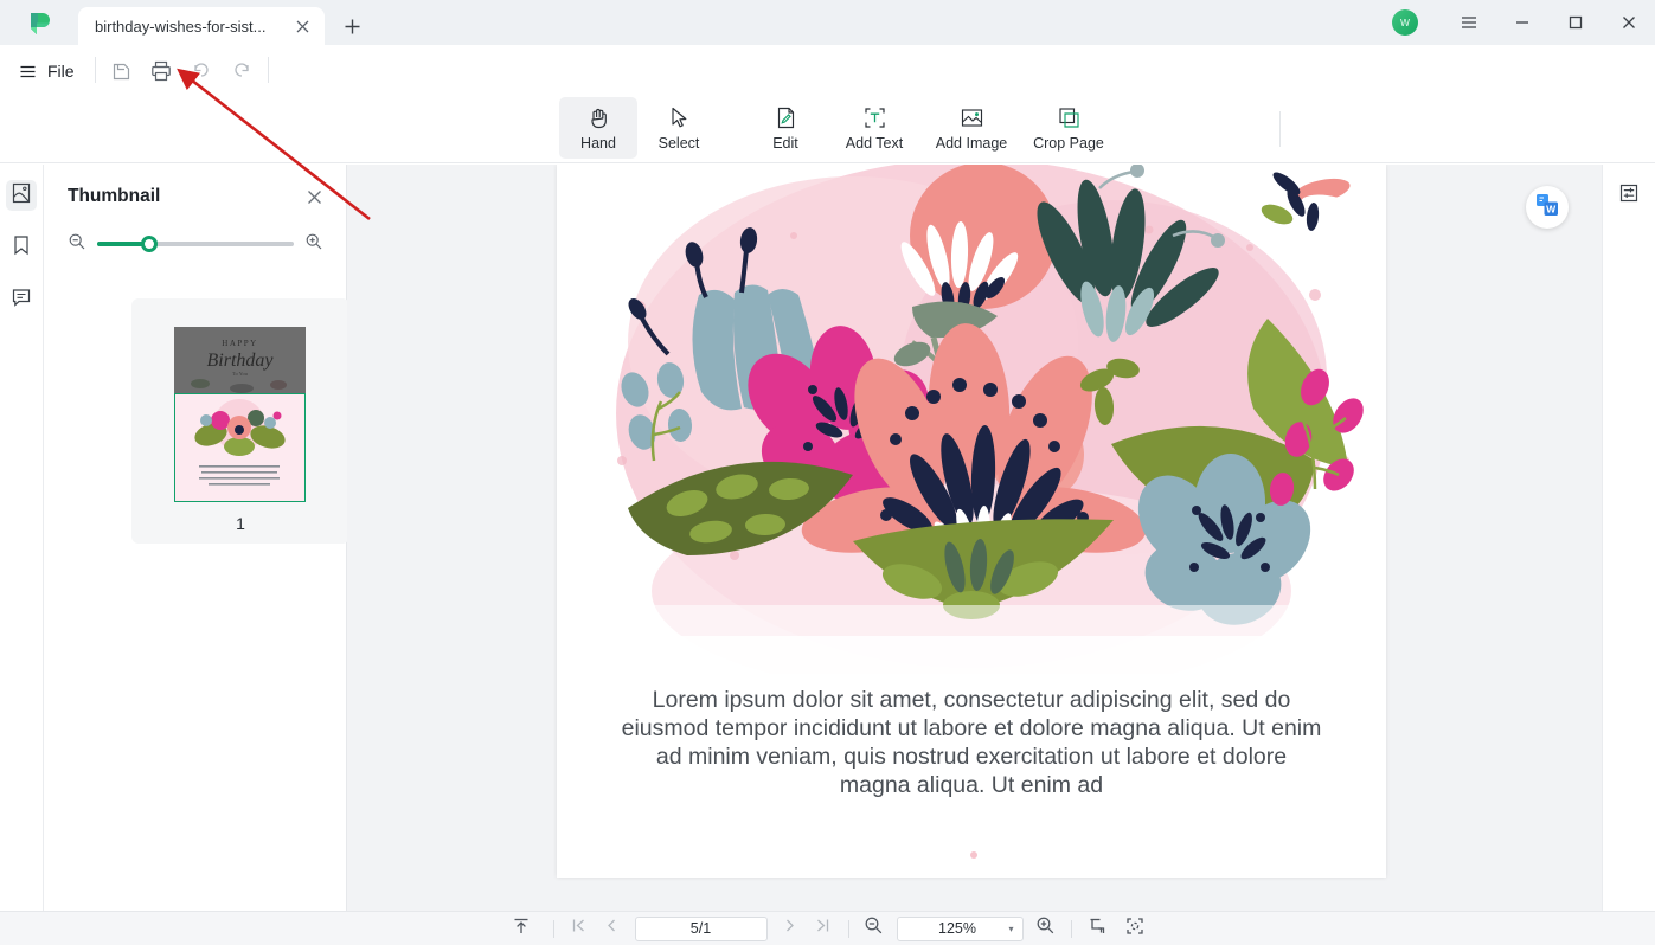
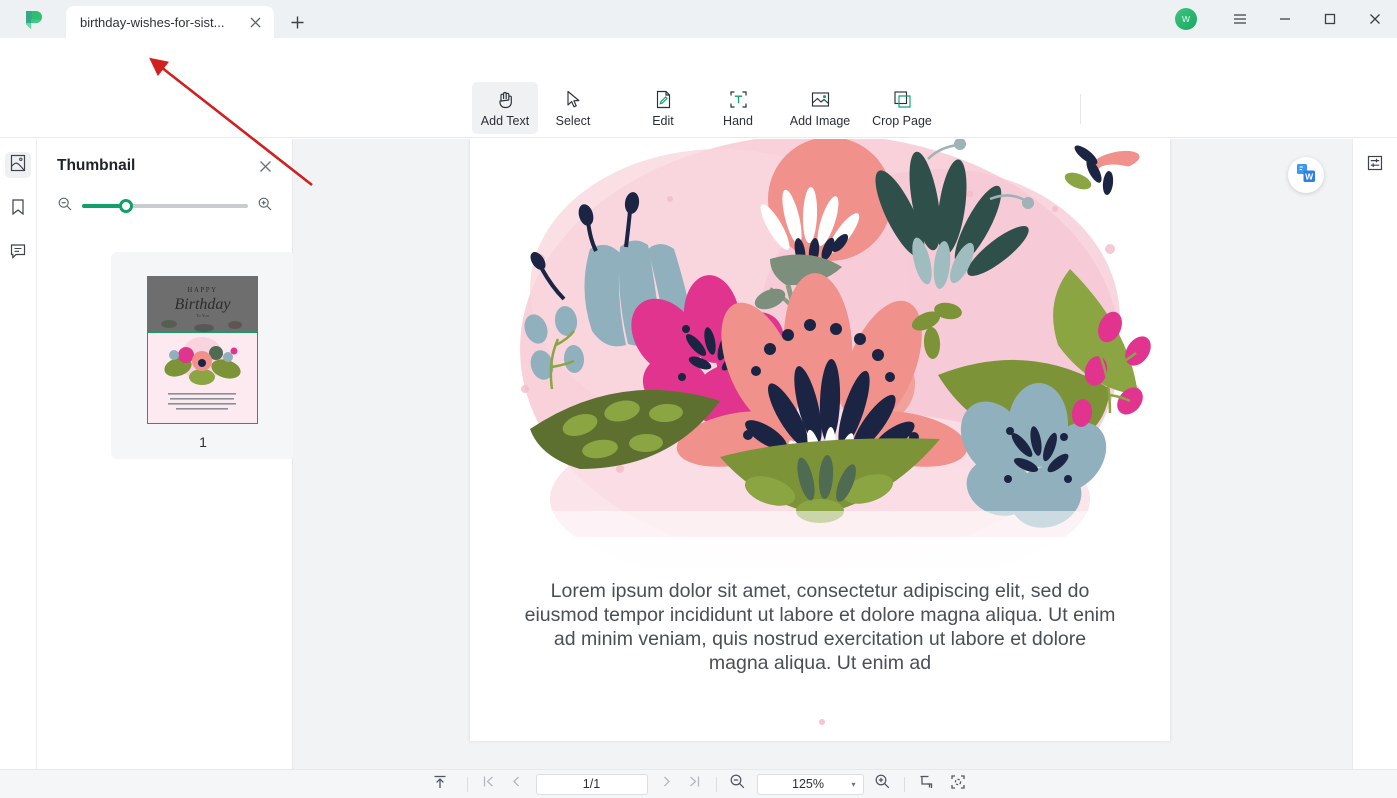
  birthday-wishes-for-sist...
  w
- File
- Hand
+ Add Text
  Select
  Edit
- Add Text
+ Hand
  Add Image
  Crop Page
  Thumbnail
  HAPPY
  Birthday
  1
  Lorem ipsum dolor sit amet, consectetur adipiscing elit, sed do eiusmod tempor incididunt ut labore et dolore magna aliqua. Ut enim ad minim veniam, quis nostrud exercitation ut labore et dolore magna aliqua. Ut enim ad
  W
- 5/1
+ 1/1
  125%
  ▾
